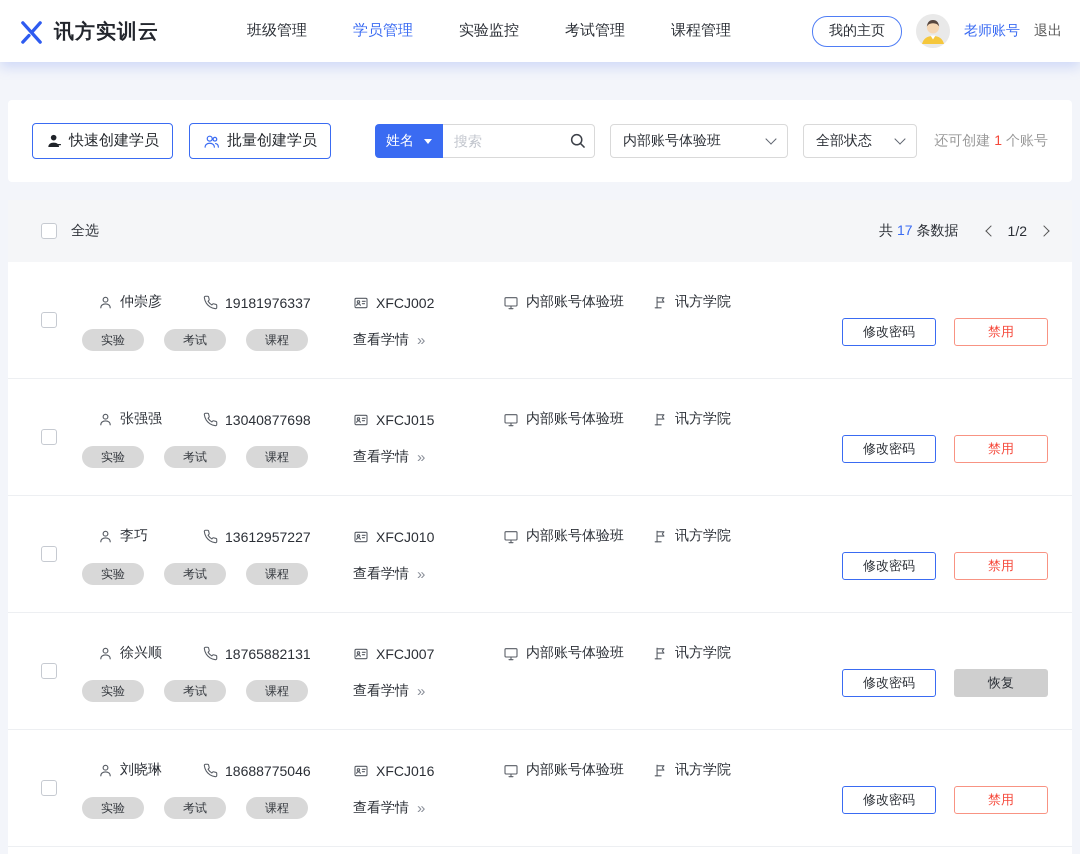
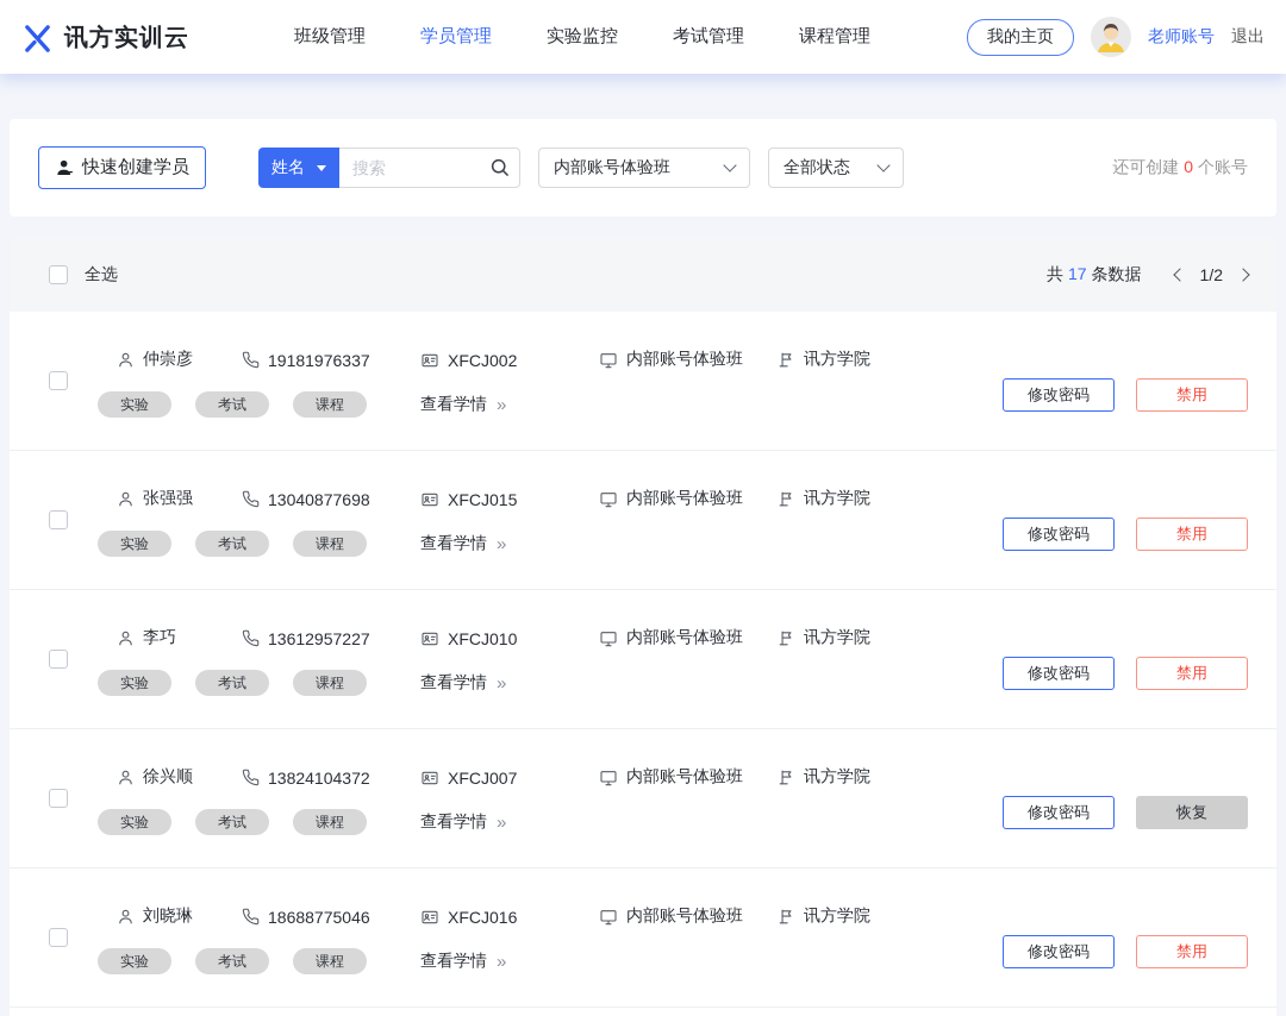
  讯方实训云
  班级管理
  学员管理
  实验监控
  考试管理
  课程管理
  我的主页
  老师账号
  退出
  快速创建学员
- 批量创建学员
  姓名
  搜索
  内部账号体验班
  全部状态
- 还可创建 1 个账号
+ 还可创建 0 个账号
  全选
  共 17 条数据
  1/2
  仲崇彦
  19181976337
  XFCJ002
  内部账号体验班
  讯方学院
  实验
  考试
  课程
  查看学情
  »
  修改密码
  禁用
  张强强
  13040877698
  XFCJ015
  内部账号体验班
  讯方学院
  实验
  考试
  课程
  查看学情
  »
  修改密码
  禁用
  李巧
  13612957227
  XFCJ010
  内部账号体验班
  讯方学院
  实验
  考试
  课程
  查看学情
  »
  修改密码
  禁用
  徐兴顺
- 18765882131
+ 13824104372
  XFCJ007
  内部账号体验班
  讯方学院
  实验
  考试
  课程
  查看学情
  »
  修改密码
  恢复
  刘晓琳
  18688775046
  XFCJ016
  内部账号体验班
  讯方学院
  实验
  考试
  课程
  查看学情
  »
  修改密码
  禁用
